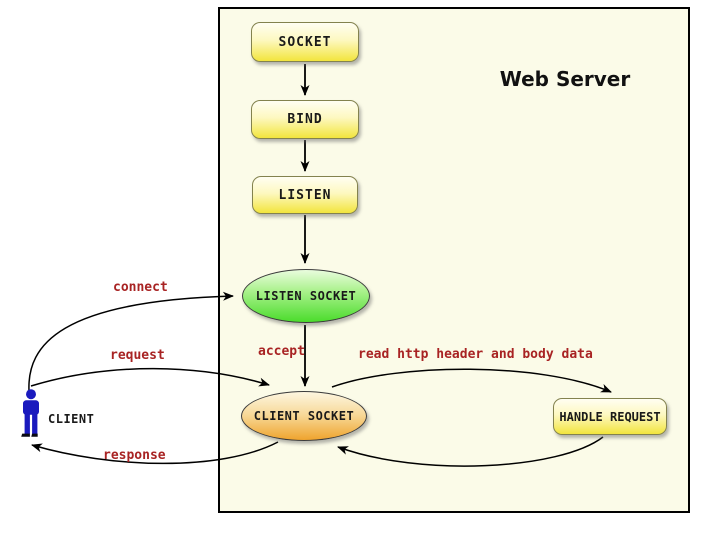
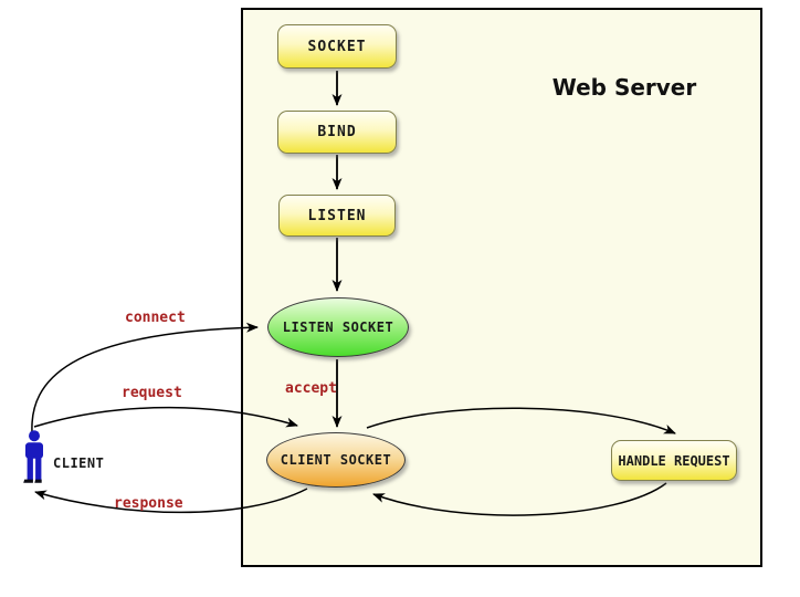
  Web Server
  SOCKET
  BIND
  LISTEN
  LISTEN SOCKET
  CLIENT SOCKET
  HANDLE REQUEST
  CLIENT
  connect
  request
  response
  accept
- read http header and body data
